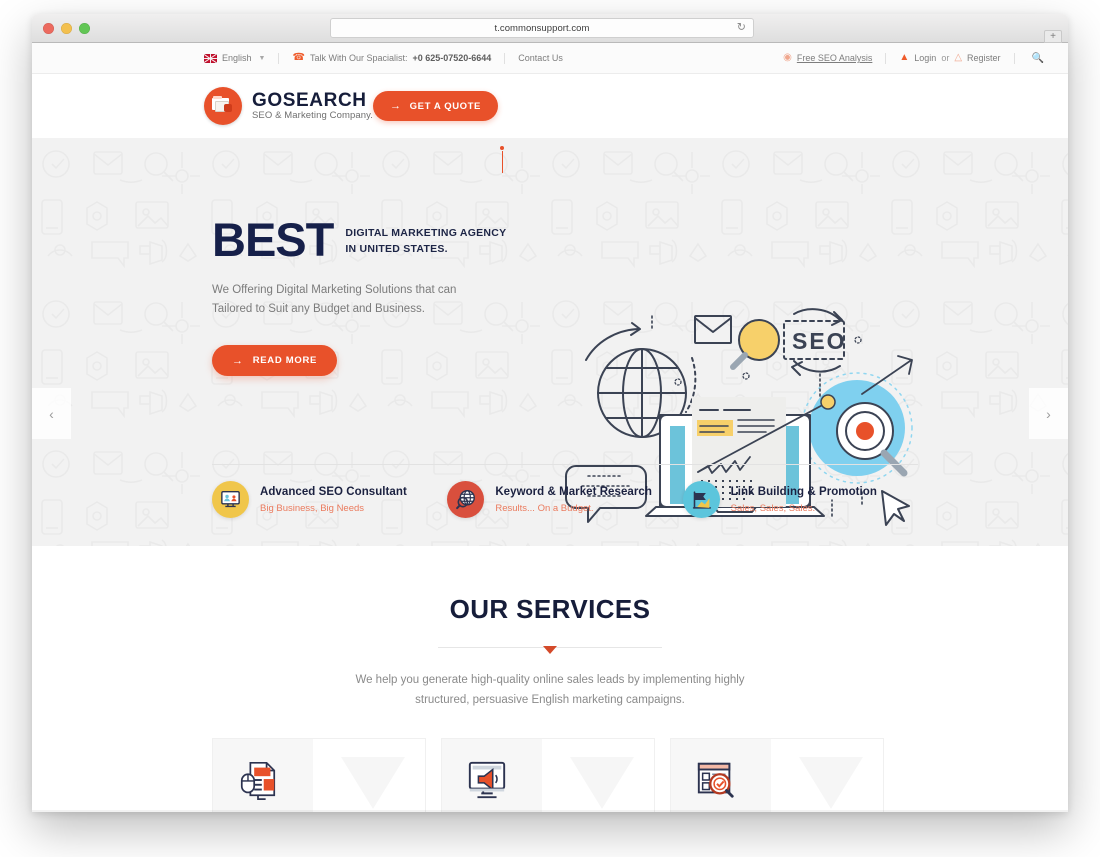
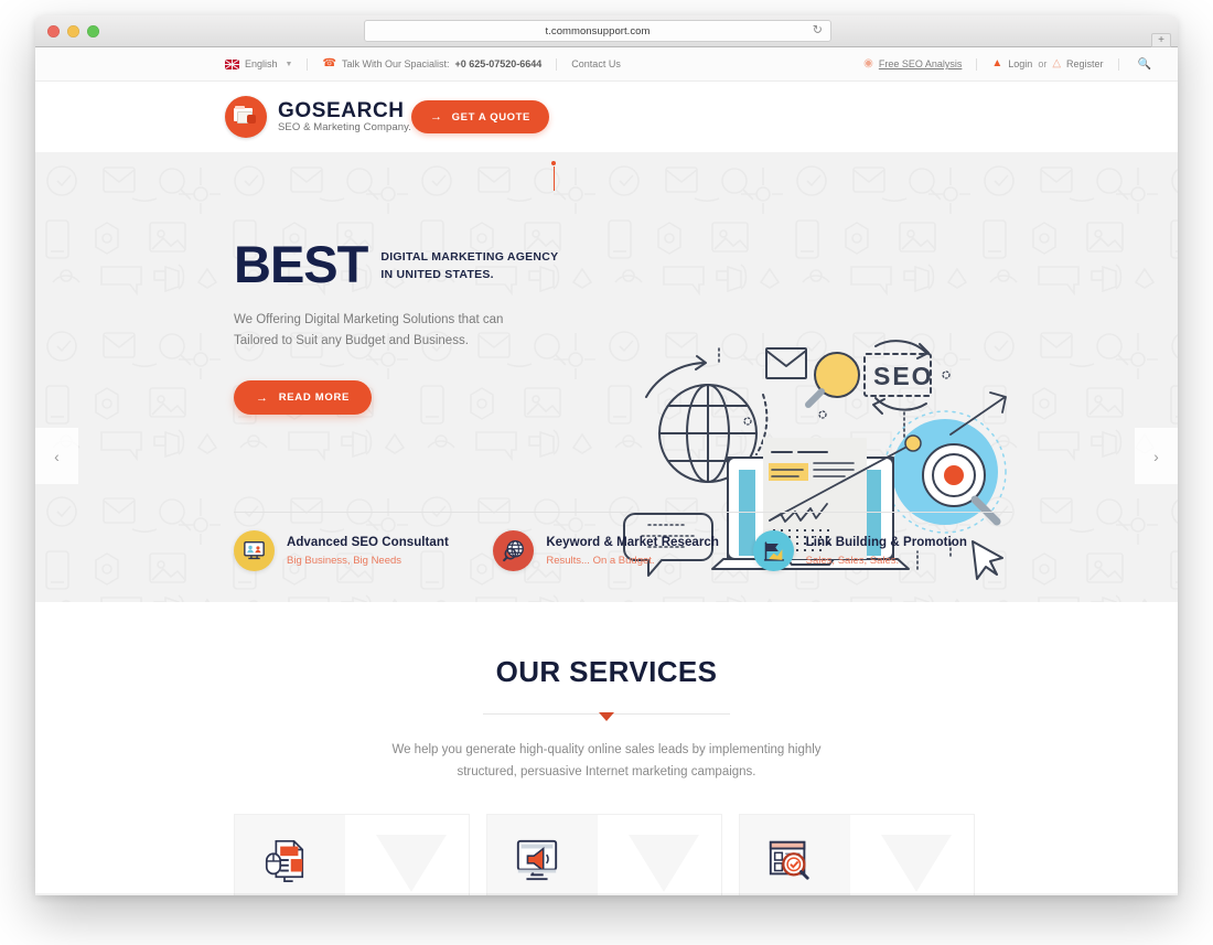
  t.commonsupport.com
  ↻
  +
  English
  ☎
  Talk With Our Spacialist:
  +0 625-07520-6644
  Contact Us
  ◉
  Free SEO Analysis
  ▲
  Login
  or
  △
  Register
  🔍
  GOSEARCH
  SEO & Marketing Company.
  →
  GET A QUOTE
  BEST
  DIGITAL MARKETING AGENCY IN UNITED STATES.
  We Offering Digital Marketing Solutions that can Tailored to Suit any Budget and Business.
  →
  READ MORE
  SEO
  ‹
  ›
  Advanced SEO Consultant
  Big Business, Big Needs
  Keyword & Market Research
  Results... On a Budget.
  Link Building & Promotion
  Sales, Sales, Sales.
  OUR SERVICES
- We help you generate high-quality online sales leads by implementing highly structured, persuasive English marketing campaigns.
+ We help you generate high-quality online sales leads by implementing highly structured, persuasive Internet marketing campaigns.
